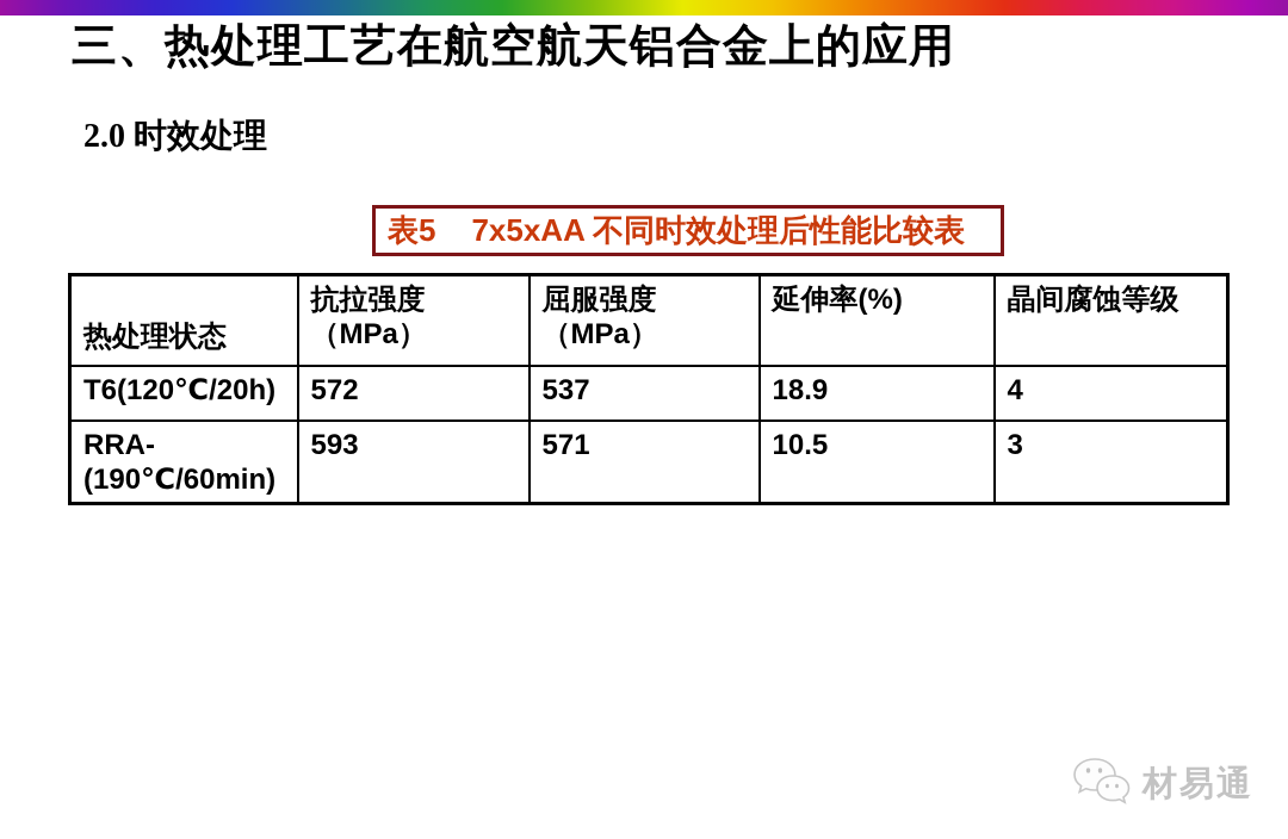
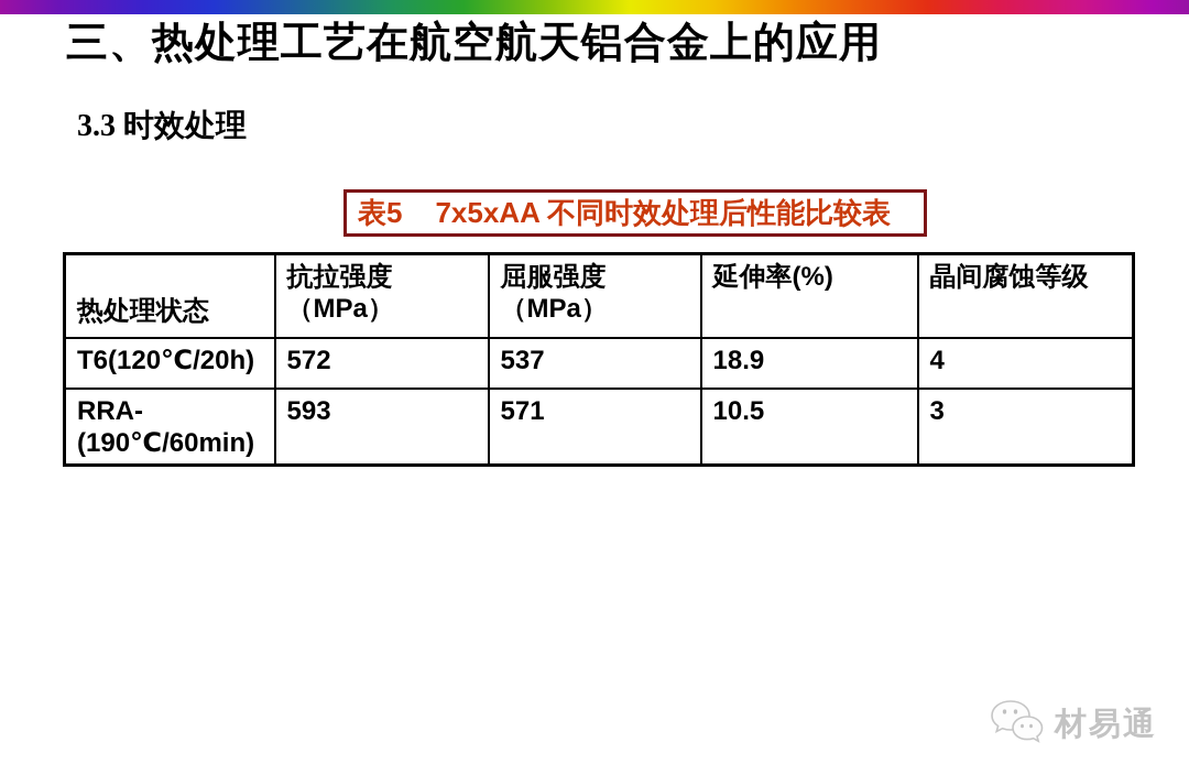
  三、热处理工艺在航空航天铝合金上的应用
- 2.0 时效处理
+ 3.3 时效处理
  表5
  7x5xAA 不同时效处理后性能比较表
  热处理状态	抗拉强度（MPa）	屈服强度（MPa）	延伸率(%)	晶间腐蚀等级
  T6(120℃/20h)	572	537	18.9	4
  RRA- (190℃/60min)	593	571	10.5	3
  材易通
